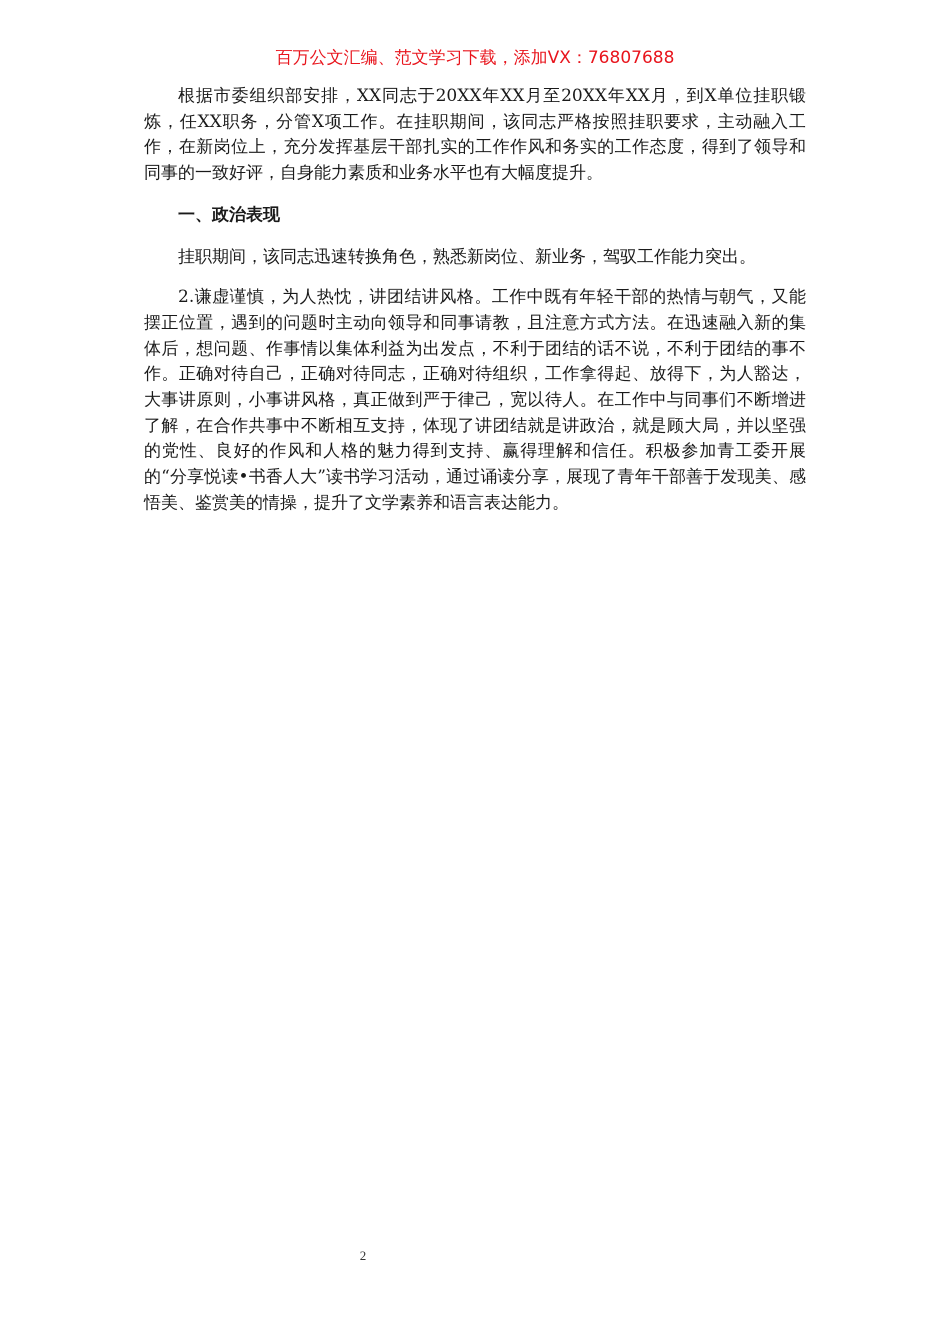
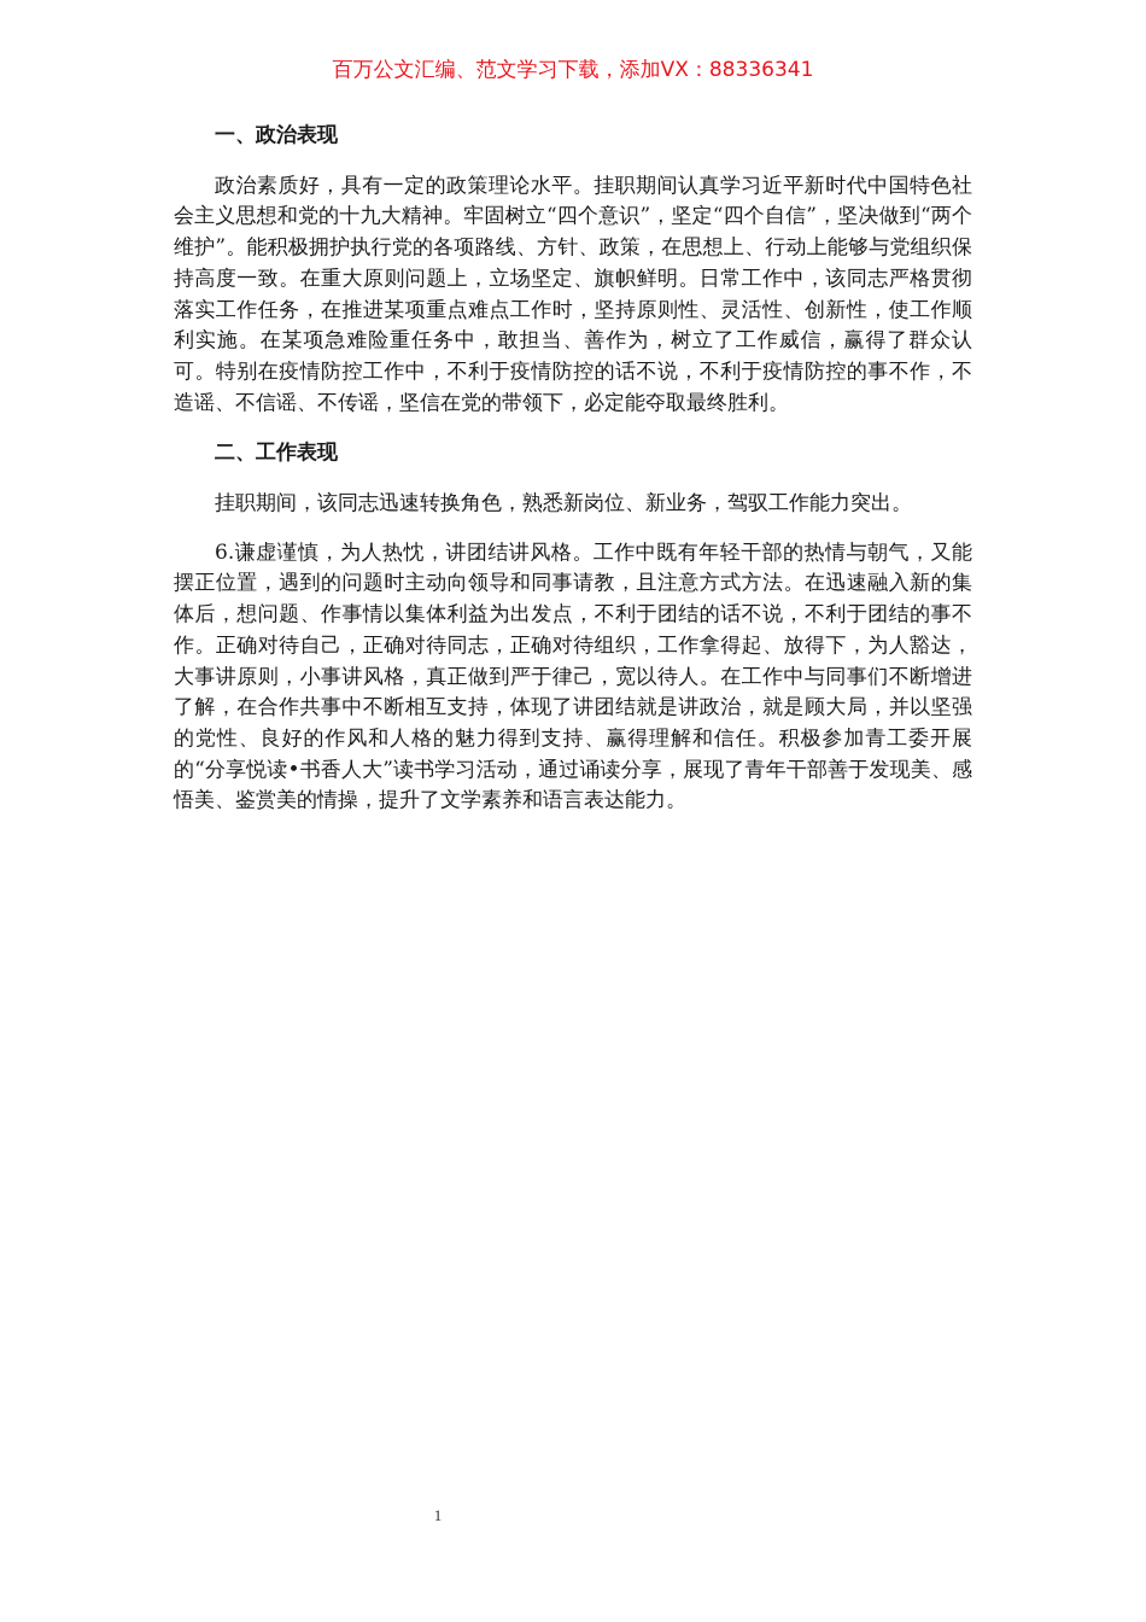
- 百万公文汇编、范文学习下载，添加VX：76807688
+ 百万公文汇编、范文学习下载，添加VX：88336341
- 根据市委组织部安排，XX同志于20XX年XX月至20XX年XX月，到X单位挂职锻炼，任XX职务，分管X项工作。在挂职期间，该同志严格按照挂职要求，主动融入工作，在新岗位上，充分发挥基层干部扎实的工作作风和务实的工作态度，得到了领导和同事的一致好评，自身能力素质和业务水平也有大幅度提升。
  一、政治表现
+ 政治素质好，具有一定的政策理论水平。挂职期间认真学习近平新时代中国特色社会主义思想和党的十九大精神。牢固树立“四个意识”，坚定“四个自信”，坚决做到“两个维护”。能积极拥护执行党的各项路线、方针、政策，在思想上、行动上能够与党组织保持高度一致。在重大原则问题上，立场坚定、旗帜鲜明。日常工作中，该同志严格贯彻落实工作任务，在推进某项重点难点工作时，坚持原则性、灵活性、创新性，使工作顺利实施。在某项急难险重任务中，敢担当、善作为，树立了工作威信，赢得了群众认可。特别在疫情防控工作中，不利于疫情防控的话不说，不利于疫情防控的事不作，不造谣、不信谣、不传谣，坚信在党的带领下，必定能夺取最终胜利。
+ 二、工作表现
  挂职期间，该同志迅速转换角色，熟悉新岗位、新业务，驾驭工作能力突出。
- 2.谦虚谨慎，为人热忱，讲团结讲风格。工作中既有年轻干部的热情与朝气，又能摆正位置，遇到的问题时主动向领导和同事请教，且注意方式方法。在迅速融入新的集体后，想问题、作事情以集体利益为出发点，不利于团结的话不说，不利于团结的事不作。正确对待自己，正确对待同志，正确对待组织，工作拿得起、放得下，为人豁达，大事讲原则，小事讲风格，真正做到严于律己，宽以待人。在工作中与同事们不断增进了解，在合作共事中不断相互支持，体现了讲团结就是讲政治，就是顾大局，并以坚强的党性、良好的作风和人格的魅力得到支持、赢得理解和信任。积极参加青工委开展的“分享悦读•书香人大”读书学习活动，通过诵读分享，展现了青年干部善于发现美、感悟美、鉴赏美的情操，提升了文学素养和语言表达能力。
+ 6.谦虚谨慎，为人热忱，讲团结讲风格。工作中既有年轻干部的热情与朝气，又能摆正位置，遇到的问题时主动向领导和同事请教，且注意方式方法。在迅速融入新的集体后，想问题、作事情以集体利益为出发点，不利于团结的话不说，不利于团结的事不作。正确对待自己，正确对待同志，正确对待组织，工作拿得起、放得下，为人豁达，大事讲原则，小事讲风格，真正做到严于律己，宽以待人。在工作中与同事们不断增进了解，在合作共事中不断相互支持，体现了讲团结就是讲政治，就是顾大局，并以坚强的党性、良好的作风和人格的魅力得到支持、赢得理解和信任。积极参加青工委开展的“分享悦读•书香人大”读书学习活动，通过诵读分享，展现了青年干部善于发现美、感悟美、鉴赏美的情操，提升了文学素养和语言表达能力。
- 2
+ 1
